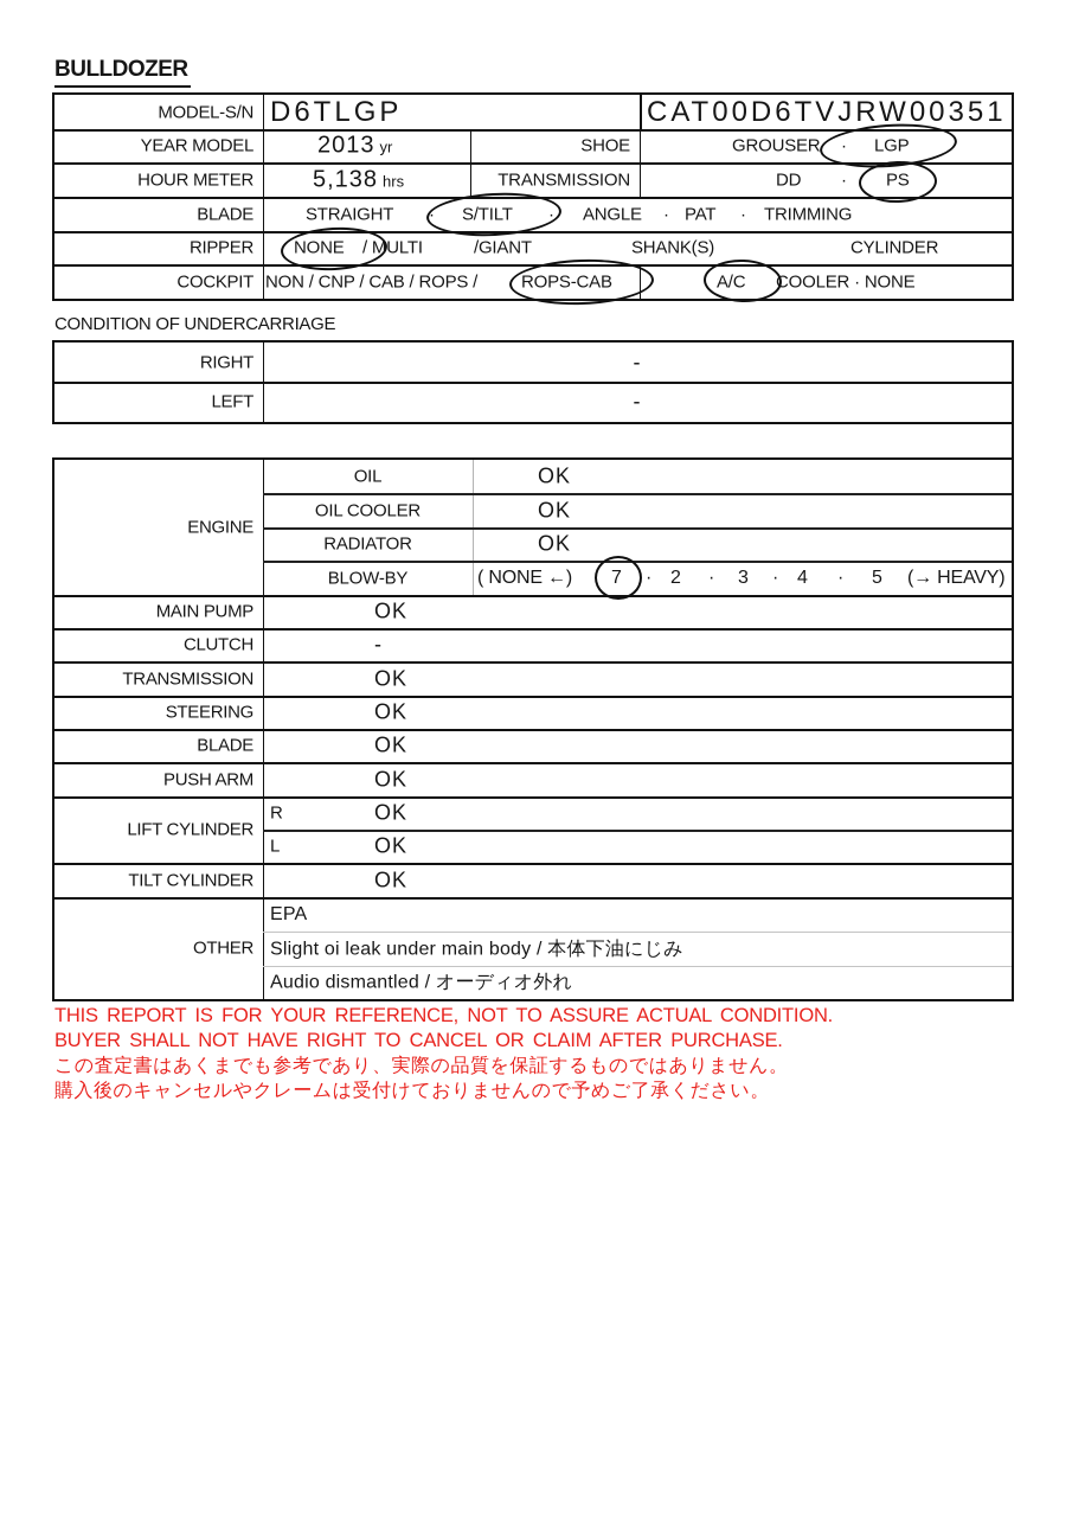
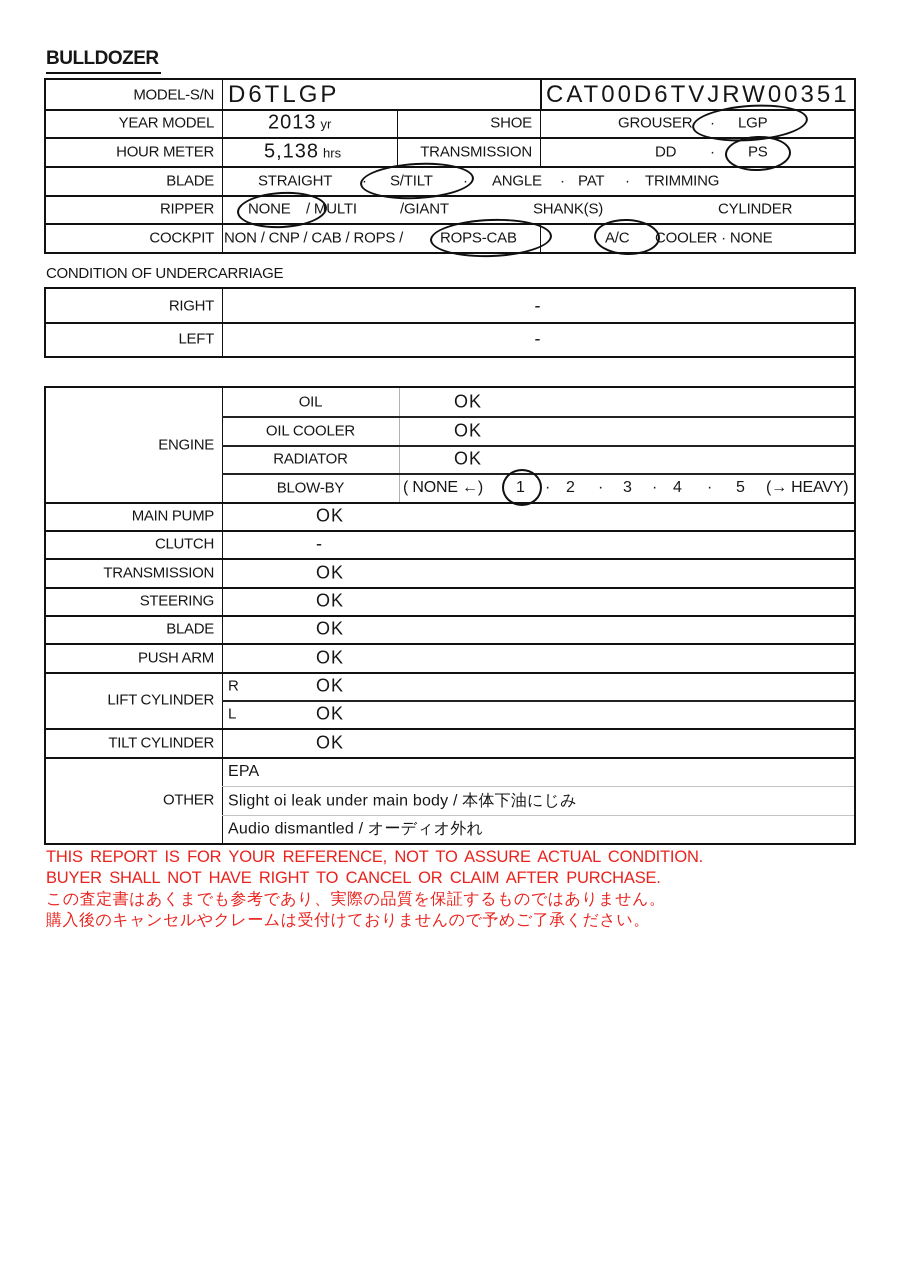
  BULLDOZER
  MODEL-S/N
  D6TLGP
  CAT00D6TVJRW00351
  YEAR MODEL
  2013 yr
  SHOE
  GROUSER
  ·
  LGP
  HOUR METER
  5,138 hrs
  TRANSMISSION
  DD
  ·
  PS
  BLADE
  STRAIGHT
  ·
  S/TILT
  ·
  ANGLE
  ·
  PAT
  ·
  TRIMMING
  RIPPER
  NONE
  / MULTI
  /GIANT
  SHANK(S)
  CYLINDER
  COCKPIT
  NON / CNP / CAB / ROPS /
  ROPS-CAB
  A/C
  COOLER · NONE
  CONDITION OF UNDERCARRIAGE
  RIGHT
  -
  LEFT
  -
  ENGINE
  OIL
  OK
  OIL COOLER
  OK
  RADIATOR
  OK
  BLOW-BY
  ( NONE ←)
- 7
+ 1
  ·
  2
  ·
  3
  ·
  4
  ·
  5
  (→ HEAVY)
  MAIN PUMP
  OK
  CLUTCH
  -
  TRANSMISSION
  OK
  STEERING
  OK
  BLADE
  OK
  PUSH ARM
  OK
  LIFT CYLINDER
  R
  OK
  L
  OK
  TILT CYLINDER
  OK
  OTHER
  EPA
  Slight oi leak under main body / 本体下油にじみ
  Audio dismantled / オーディオ外れ
  THIS REPORT IS FOR YOUR REFERENCE, NOT TO ASSURE ACTUAL CONDITION.
  BUYER SHALL NOT HAVE RIGHT TO CANCEL OR CLAIM AFTER PURCHASE.
  この査定書はあくまでも参考であり、実際の品質を保証するものではありません。
  購入後のキャンセルやクレームは受付けておりませんので予めご了承ください。
